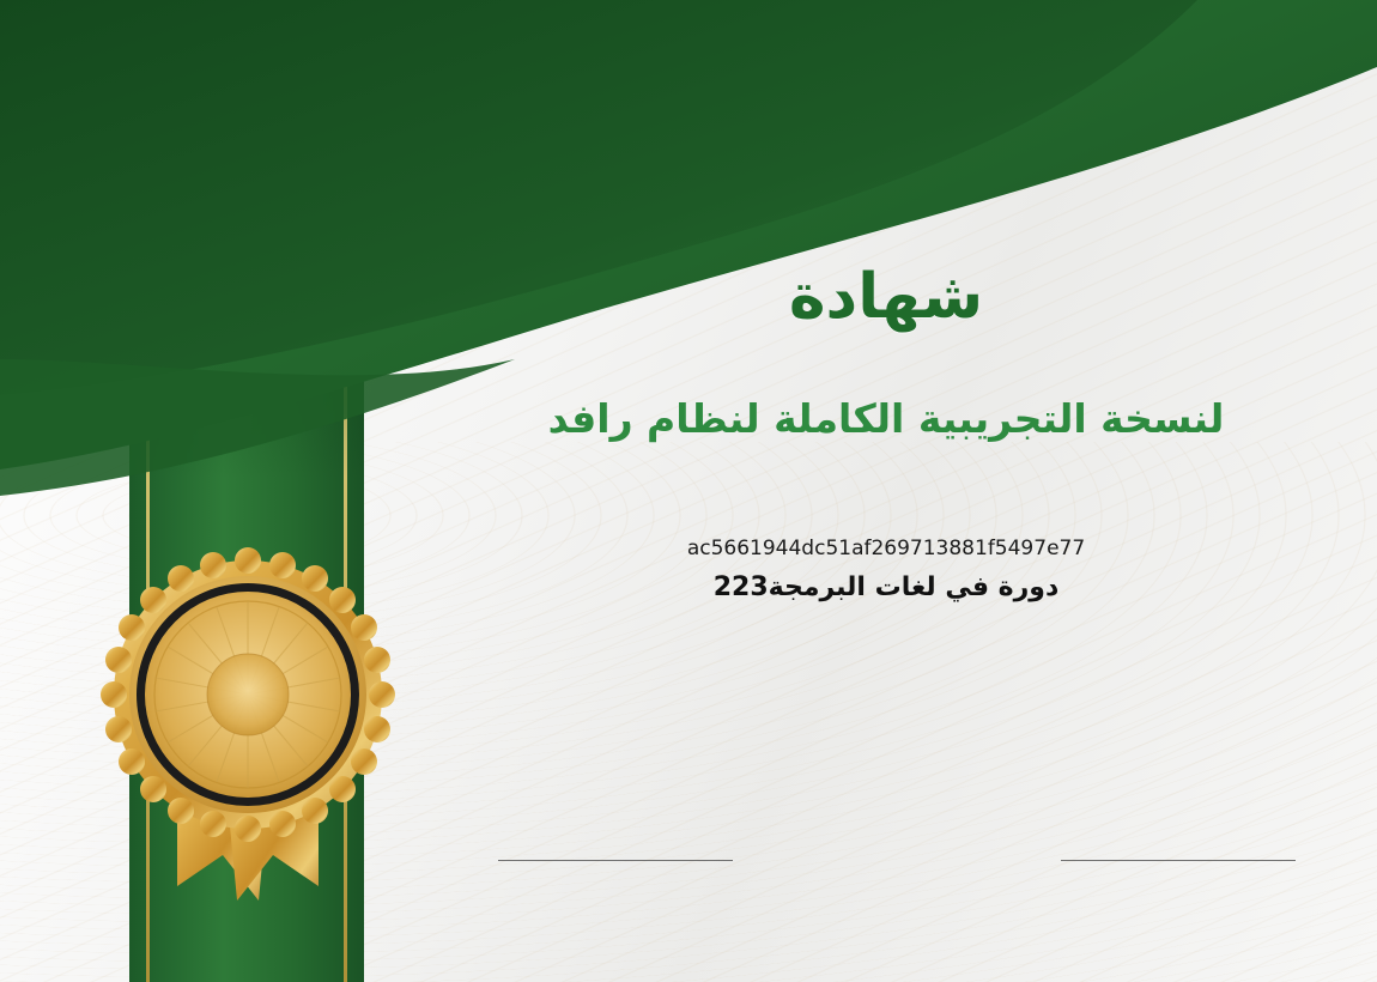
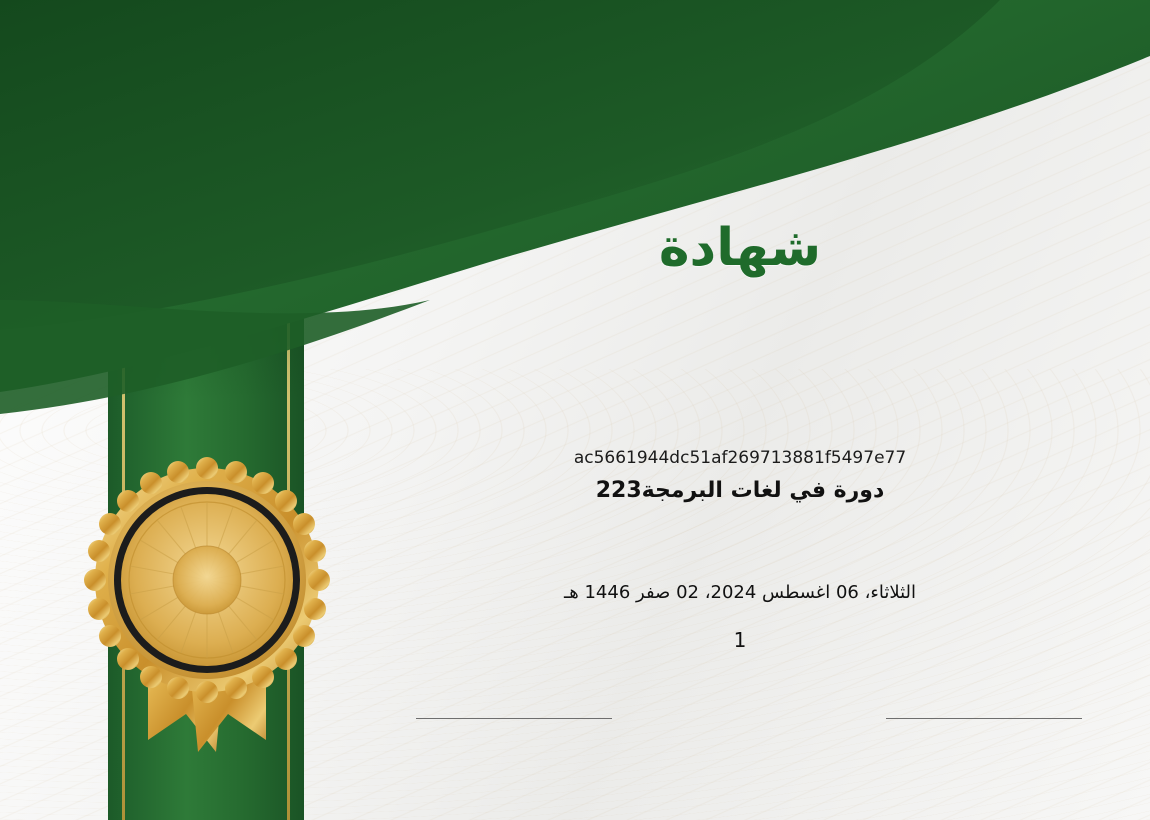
  شهادة
- لنسخة التجريبية الكاملة لنظام رافد
  ac5661944dc51af269713881f5497e77
  دورة في لغات البرمجة223
+ الثلاثاء، 06 اغسطس 2024، 02 صفر 1446 هـ
+ 1
